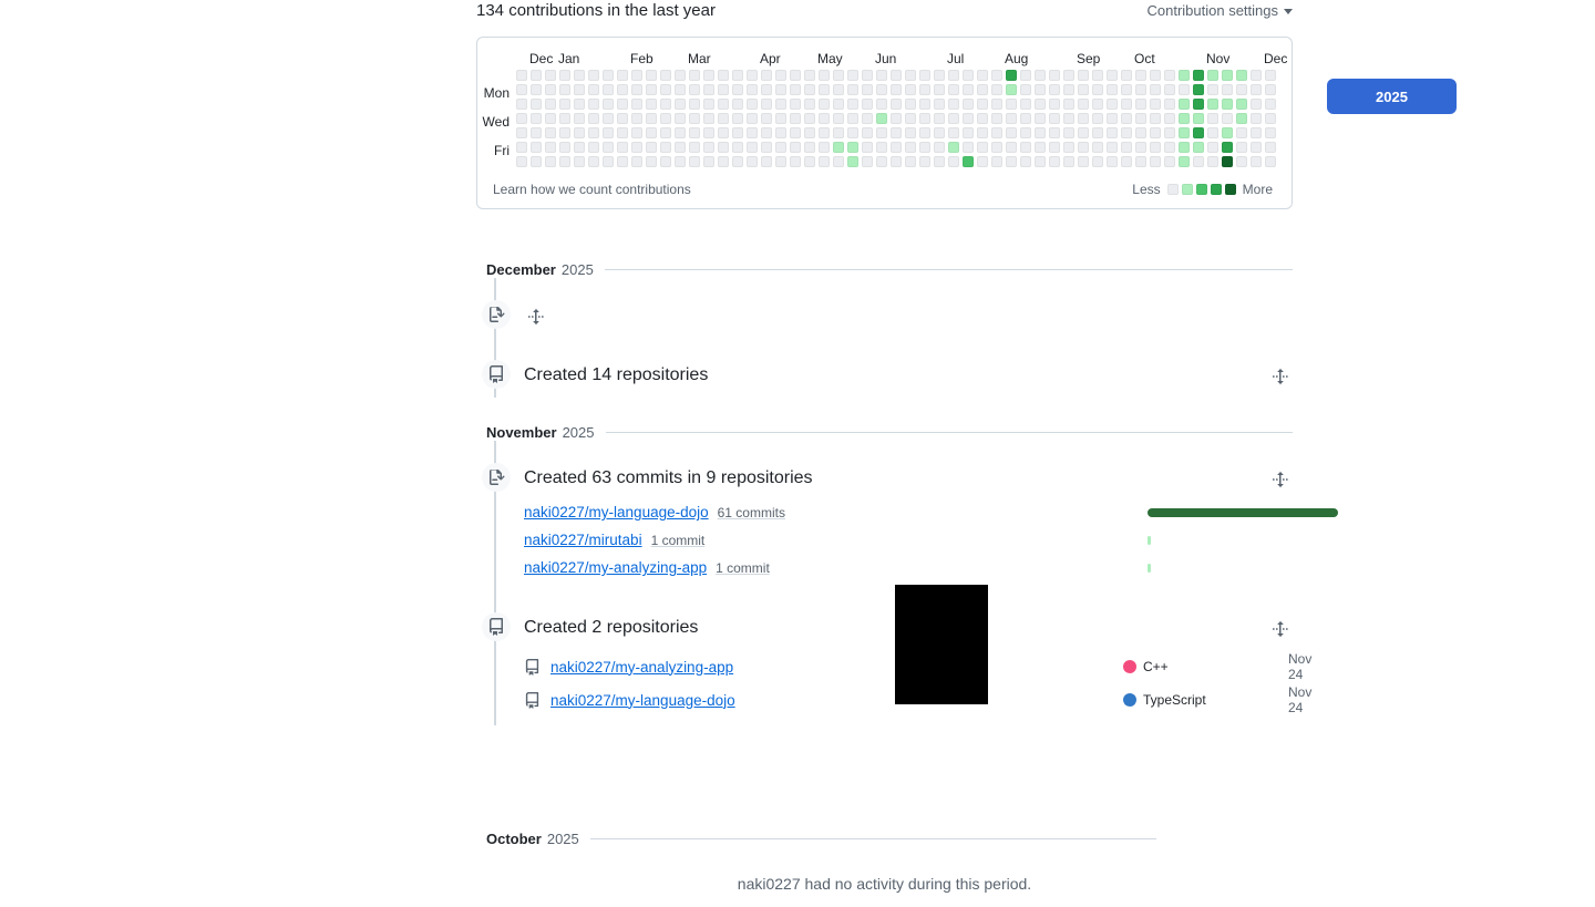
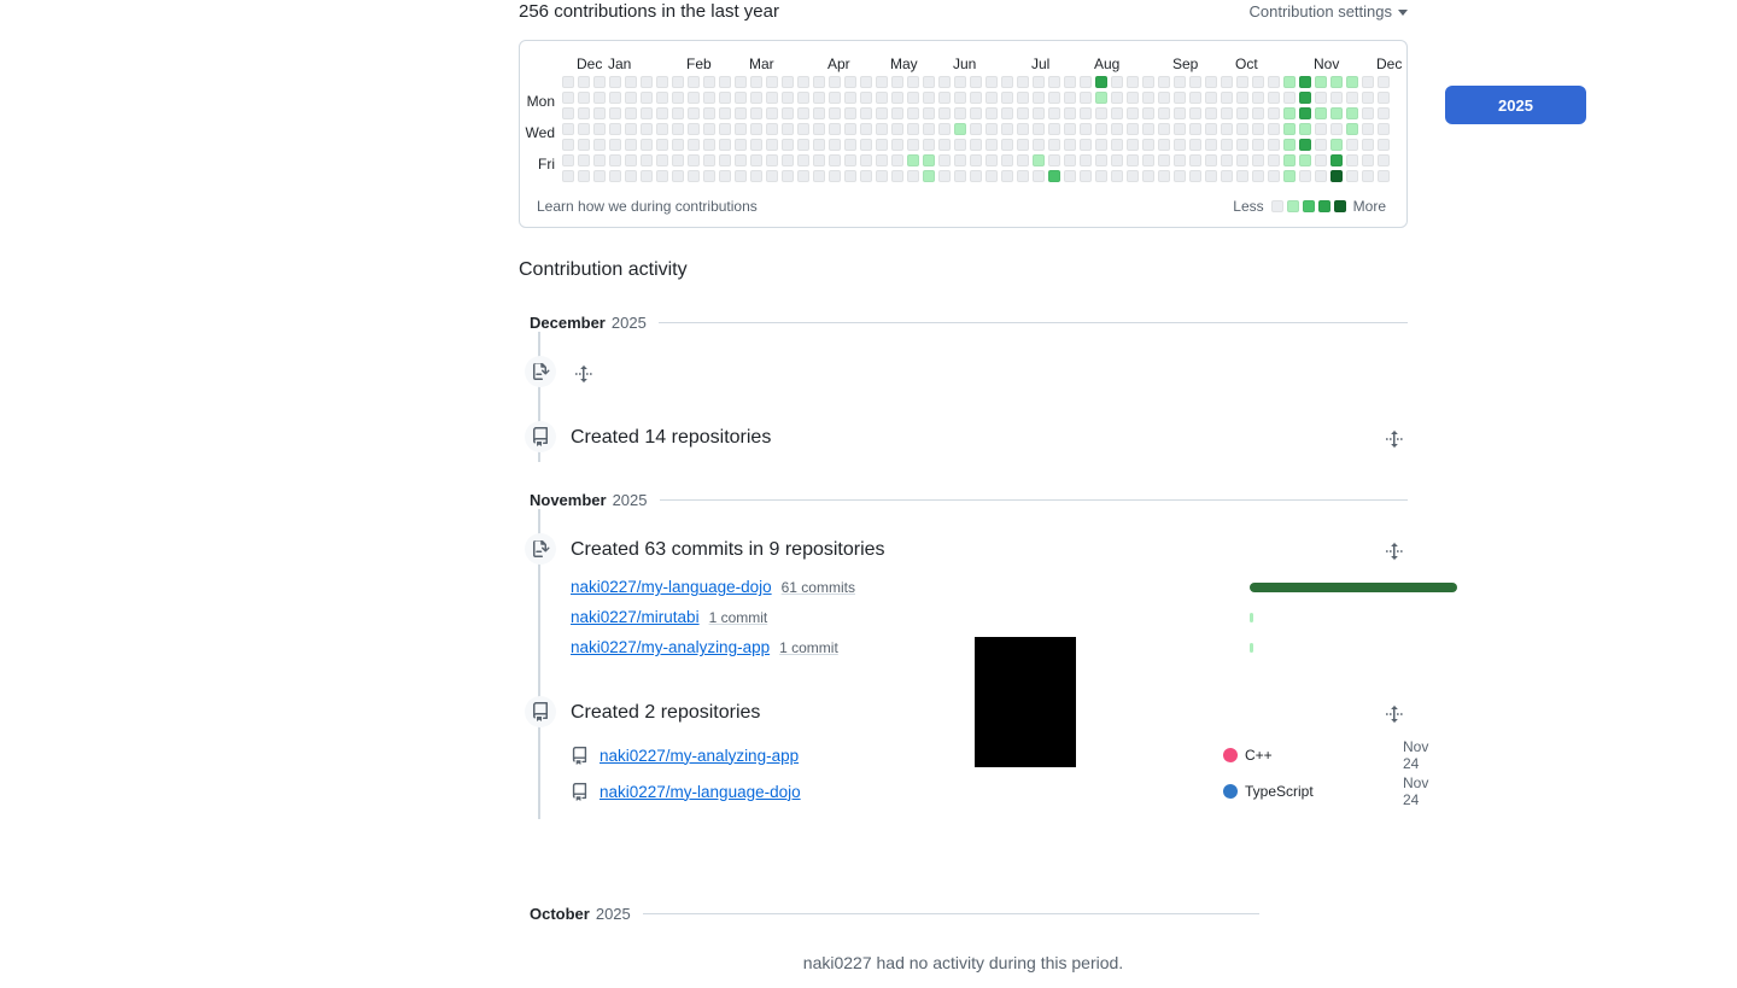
- 134 contributions in the last year
+ 256 contributions in the last year
  Contribution settings
  Dec
  Jan
  Feb
  Mar
  Apr
  May
  Jun
  Jul
  Aug
  Sep
  Oct
  Nov
  Dec
  Mon
  Wed
  Fri
- Learn how we count contributions
+ Learn how we during contributions
  Less
  More
  2025
+ Contribution activity
  December
  2025
  Created 14 repositories
  November
  2025
  Created 63 commits in 9 repositories
  naki0227/my-language-dojo
  61 commits
  naki0227/mirutabi
  1 commit
  naki0227/my-analyzing-app
  1 commit
  Created 2 repositories
  naki0227/my-analyzing-app
  C++
  Nov 24
  naki0227/my-language-dojo
  TypeScript
  Nov 24
  October
  2025
  naki0227 had no activity during this period.
